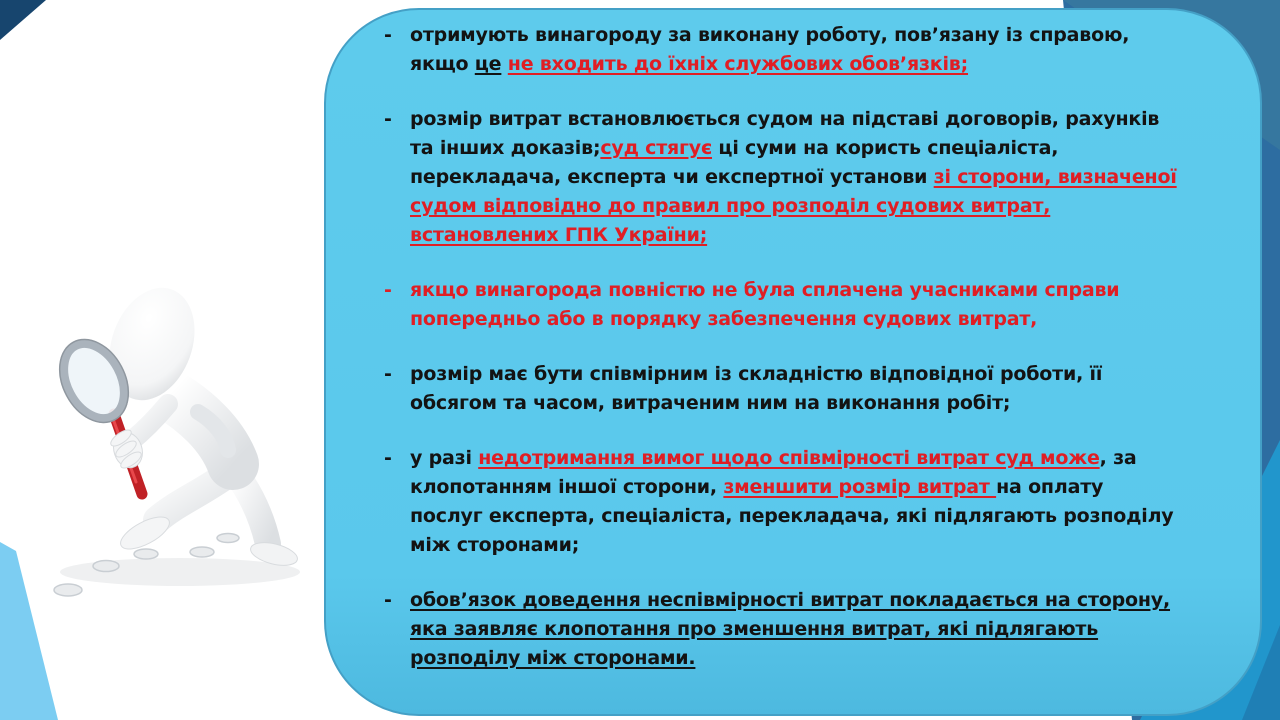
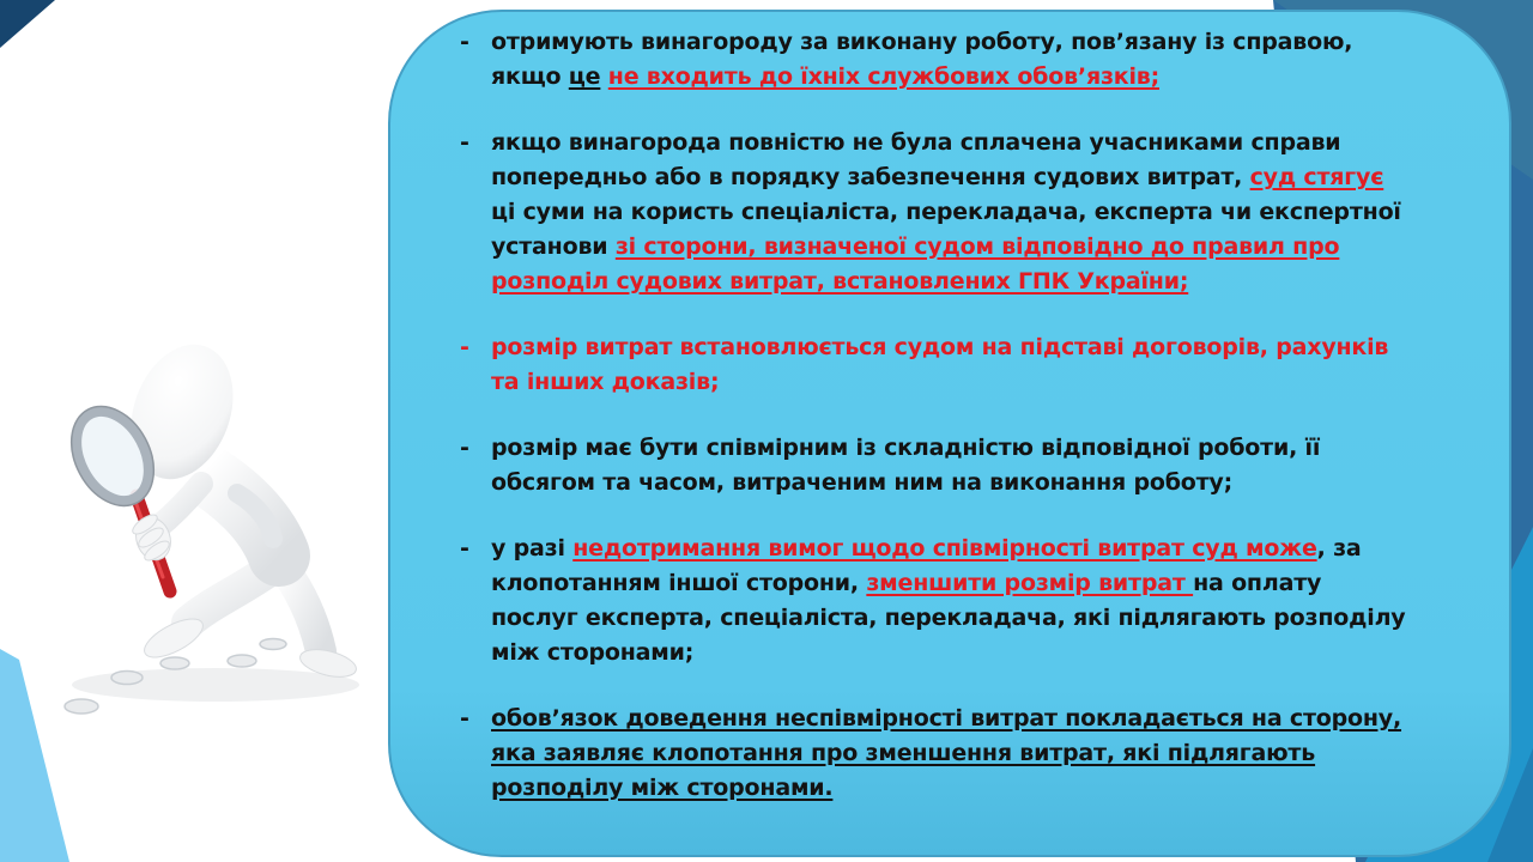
  -
  отримують винагороду за виконану роботу, пов’язану із справою, якщо це не входить до їхніх службових обов’язків;
  -
- розмір витрат встановлюється судом на підставі договорів, рахунків та інших доказів;суд стягує ці суми на користь спеціаліста, перекладача, експерта чи експертної установи зі сторони, визначеної судом відповідно до правил про розподіл судових витрат, встановлених ГПК України;
+ якщо винагорода повністю не була сплачена учасниками справи попередньо або в порядку забезпечення судових витрат, суд стягує ці суми на користь спеціаліста, перекладача, експерта чи експертної установи зі сторони, визначеної судом відповідно до правил про розподіл судових витрат, встановлених ГПК України;
  -
- якщо винагорода повністю не була сплачена учасниками справи попередньо або в порядку забезпечення судових витрат,
+ розмір витрат встановлюється судом на підставі договорів, рахунків та інших доказів;
  -
- розмір має бути співмірним із складністю відповідної роботи, її обсягом та часом, витраченим ним на виконання робіт;
+ розмір має бути співмірним із складністю відповідної роботи, її обсягом та часом, витраченим ним на виконання роботу;
  -
  у разі недотримання вимог щодо співмірності витрат суд може, за клопотанням іншої сторони, зменшити розмір витрат на оплату послуг експерта, спеціаліста, перекладача, які підлягають розподілу між сторонами;
  -
  обов’язок доведення неспівмірності витрат покладається на сторону, яка заявляє клопотання про зменшення витрат, які підлягають розподілу між сторонами.
